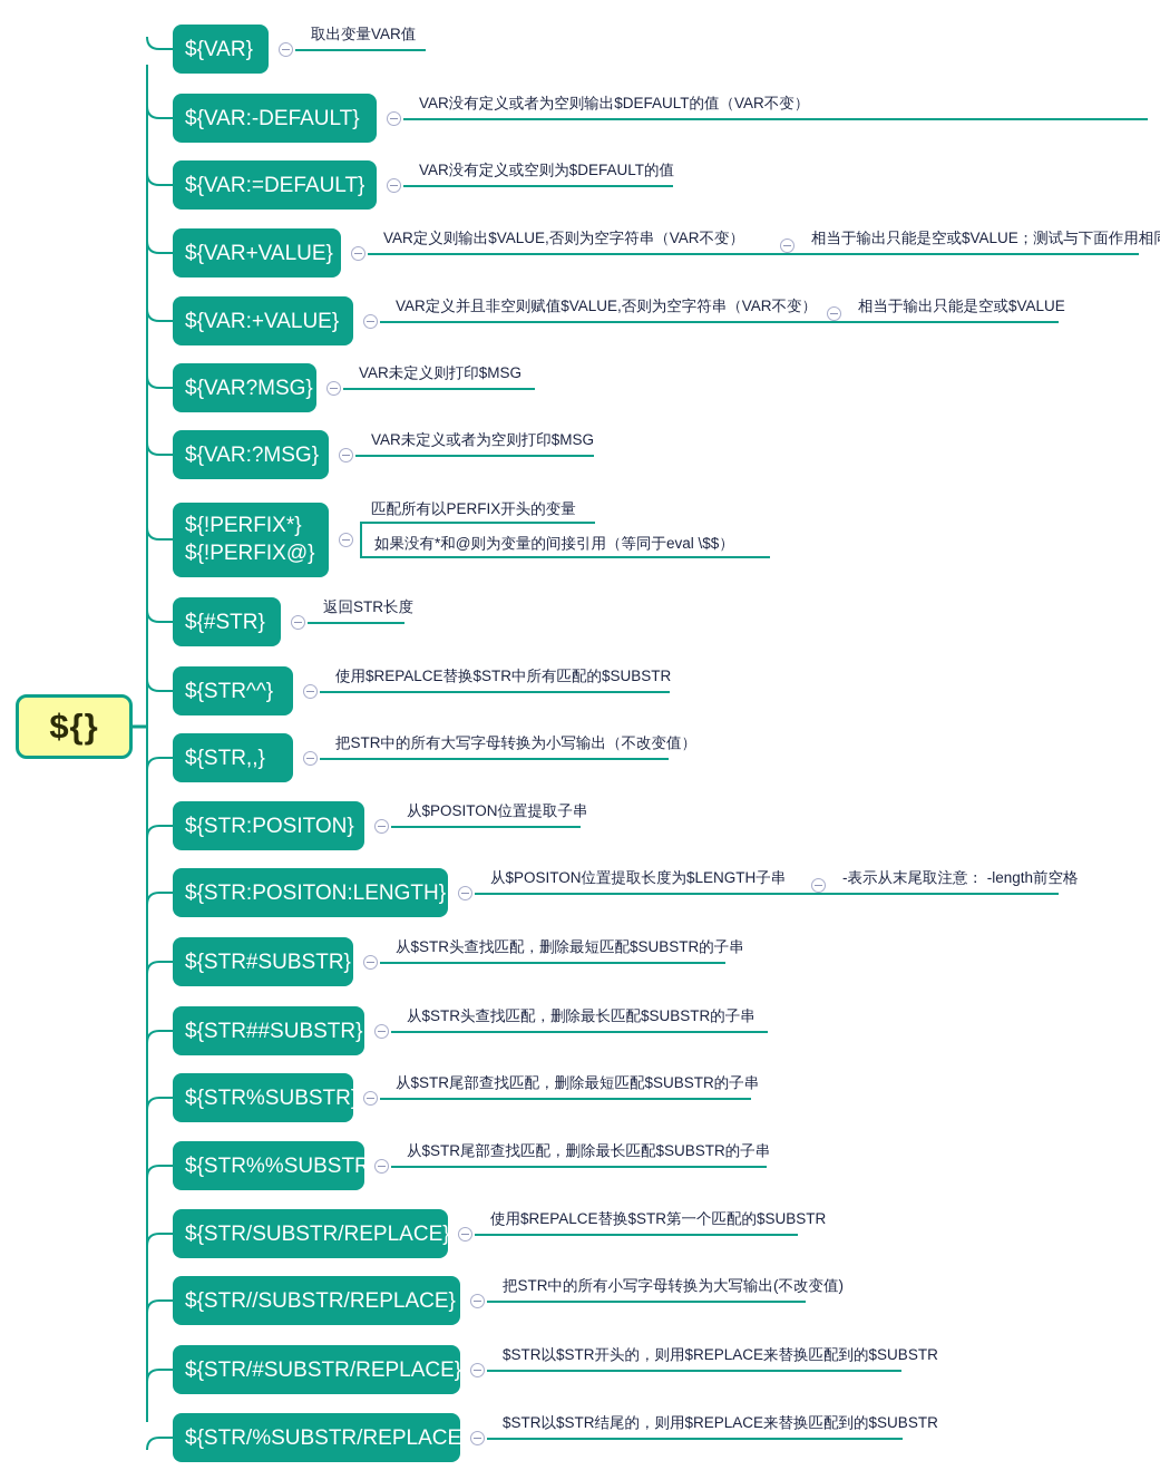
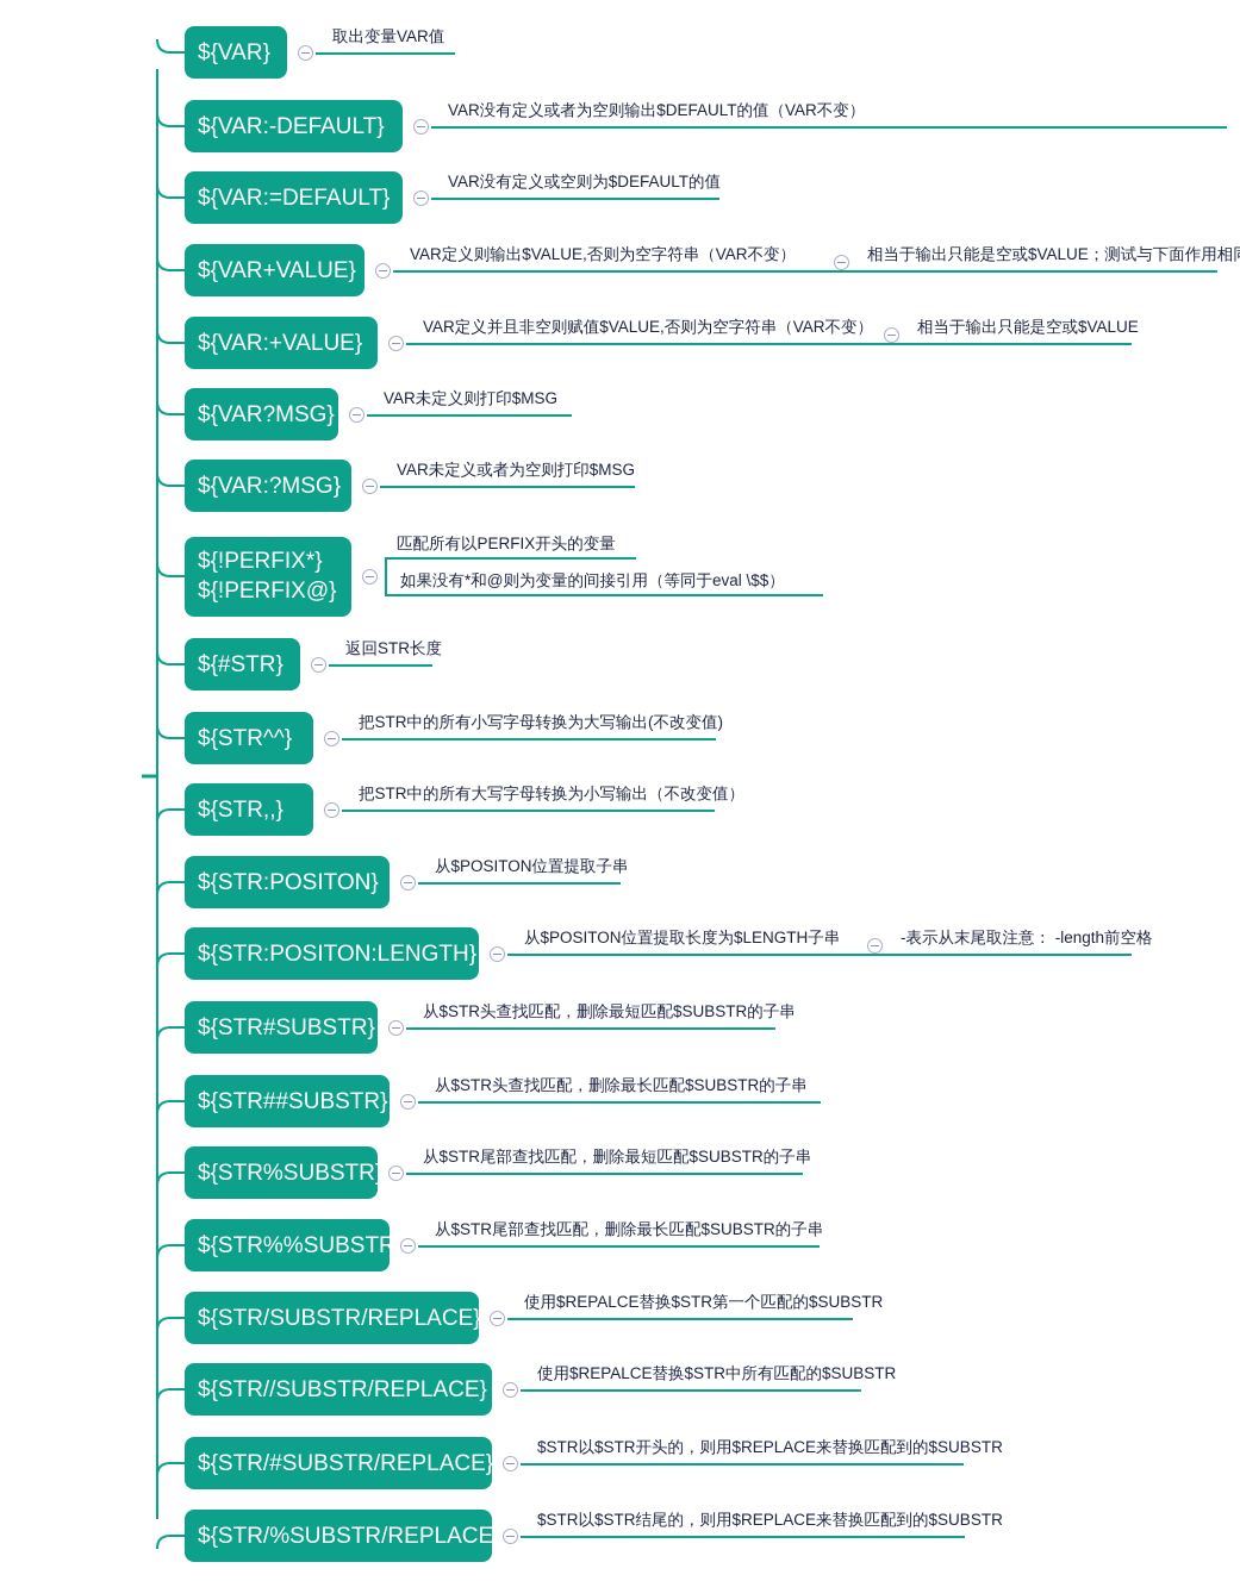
- ${}
  ${VAR}
  取出变量VAR值
  ${VAR:-DEFAULT}
  VAR没有定义或者为空则输出$DEFAULT的值（VAR不变）
  ${VAR:=DEFAULT}
  VAR没有定义或空则为$DEFAULT的值
  ${VAR+VALUE}
  VAR定义则输出$VALUE,否则为空字符串（VAR不变）
  相当于输出只能是空或$VALUE；测试与下面作用相
  ${VAR:+VALUE}
  VAR定义并且非空则赋值$VALUE,否则为空字符串（VAR不变）
  相当于输出只能是空或$VALUE
  ${VAR?MSG}
  VAR未定义则打印$MSG
  ${VAR:?MSG}
  VAR未定义或者为空则打印$MSG
  ${!PERFIX*}
  ${!PERFIX@}
  匹配所有以PERFIX开头的变量
  如果没有*和@则为变量的间接引用（等同于eval \$$）
  ${#STR}
  返回STR长度
  ${STR^^}
- 使用$REPALCE替换$STR中所有匹配的$SUBSTR
+ 把STR中的所有小写字母转换为大写输出(不改变值)
  ${STR,,}
  把STR中的所有大写字母转换为小写输出（不改变值）
  ${STR:POSITON}
  从$POSITON位置提取子串
  ${STR:POSITON:LENGTH}
  从$POSITON位置提取长度为$LENGTH子串
  -表示从末尾取注意： -length前空格
  ${STR#SUBSTR}
  从$STR头查找匹配，删除最短匹配$SUBSTR的子串
  ${STR##SUBSTR}
  从$STR头查找匹配，删除最长匹配$SUBSTR的子串
  ${STR%SUBSTR}
  从$STR尾部查找匹配，删除最短匹配$SUBSTR的子串
  ${STR%%SUBSTR}
  从$STR尾部查找匹配，删除最长匹配$SUBSTR的子串
  ${STR/SUBSTR/REPLACE}
  使用$REPALCE替换$STR第一个匹配的$SUBSTR
  ${STR//SUBSTR/REPLACE}
- 把STR中的所有小写字母转换为大写输出(不改变值)
+ 使用$REPALCE替换$STR中所有匹配的$SUBSTR
  ${STR/#SUBSTR/REPLACE}
  $STR以$STR开头的，则用$REPLACE来替换匹配到的$SUBSTR
  ${STR/%SUBSTR/REPLACE}
  $STR以$STR结尾的，则用$REPLACE来替换匹配到的$SUBSTR
